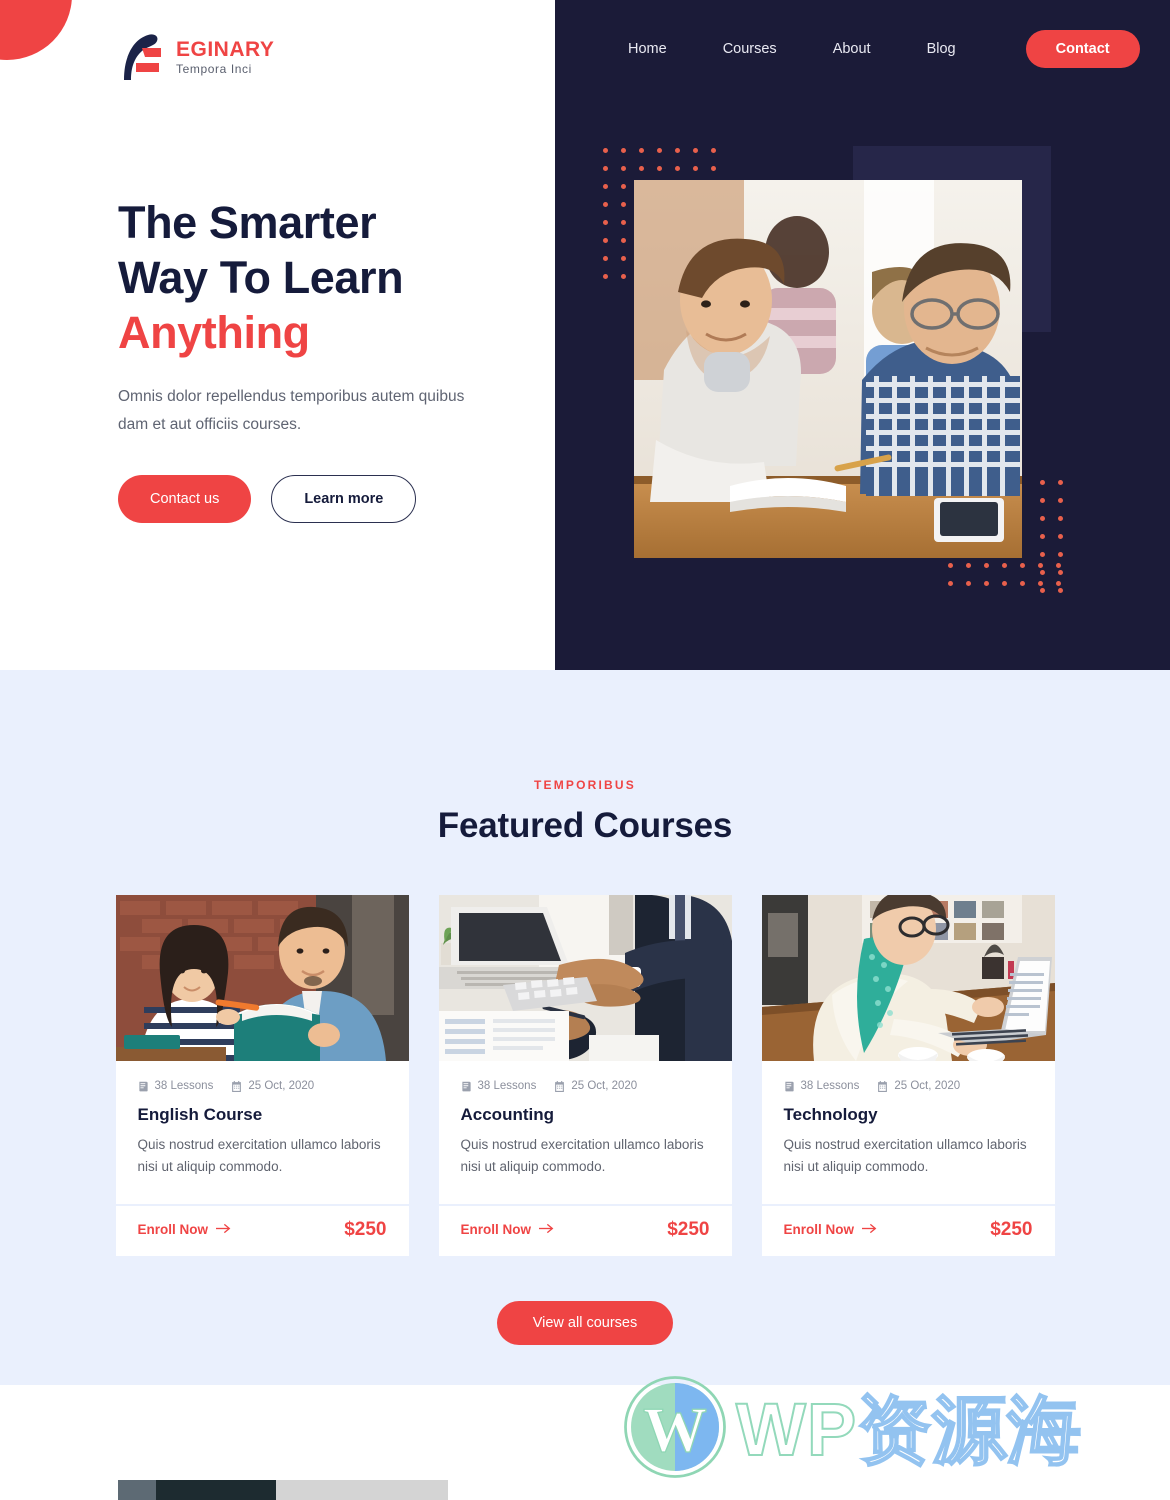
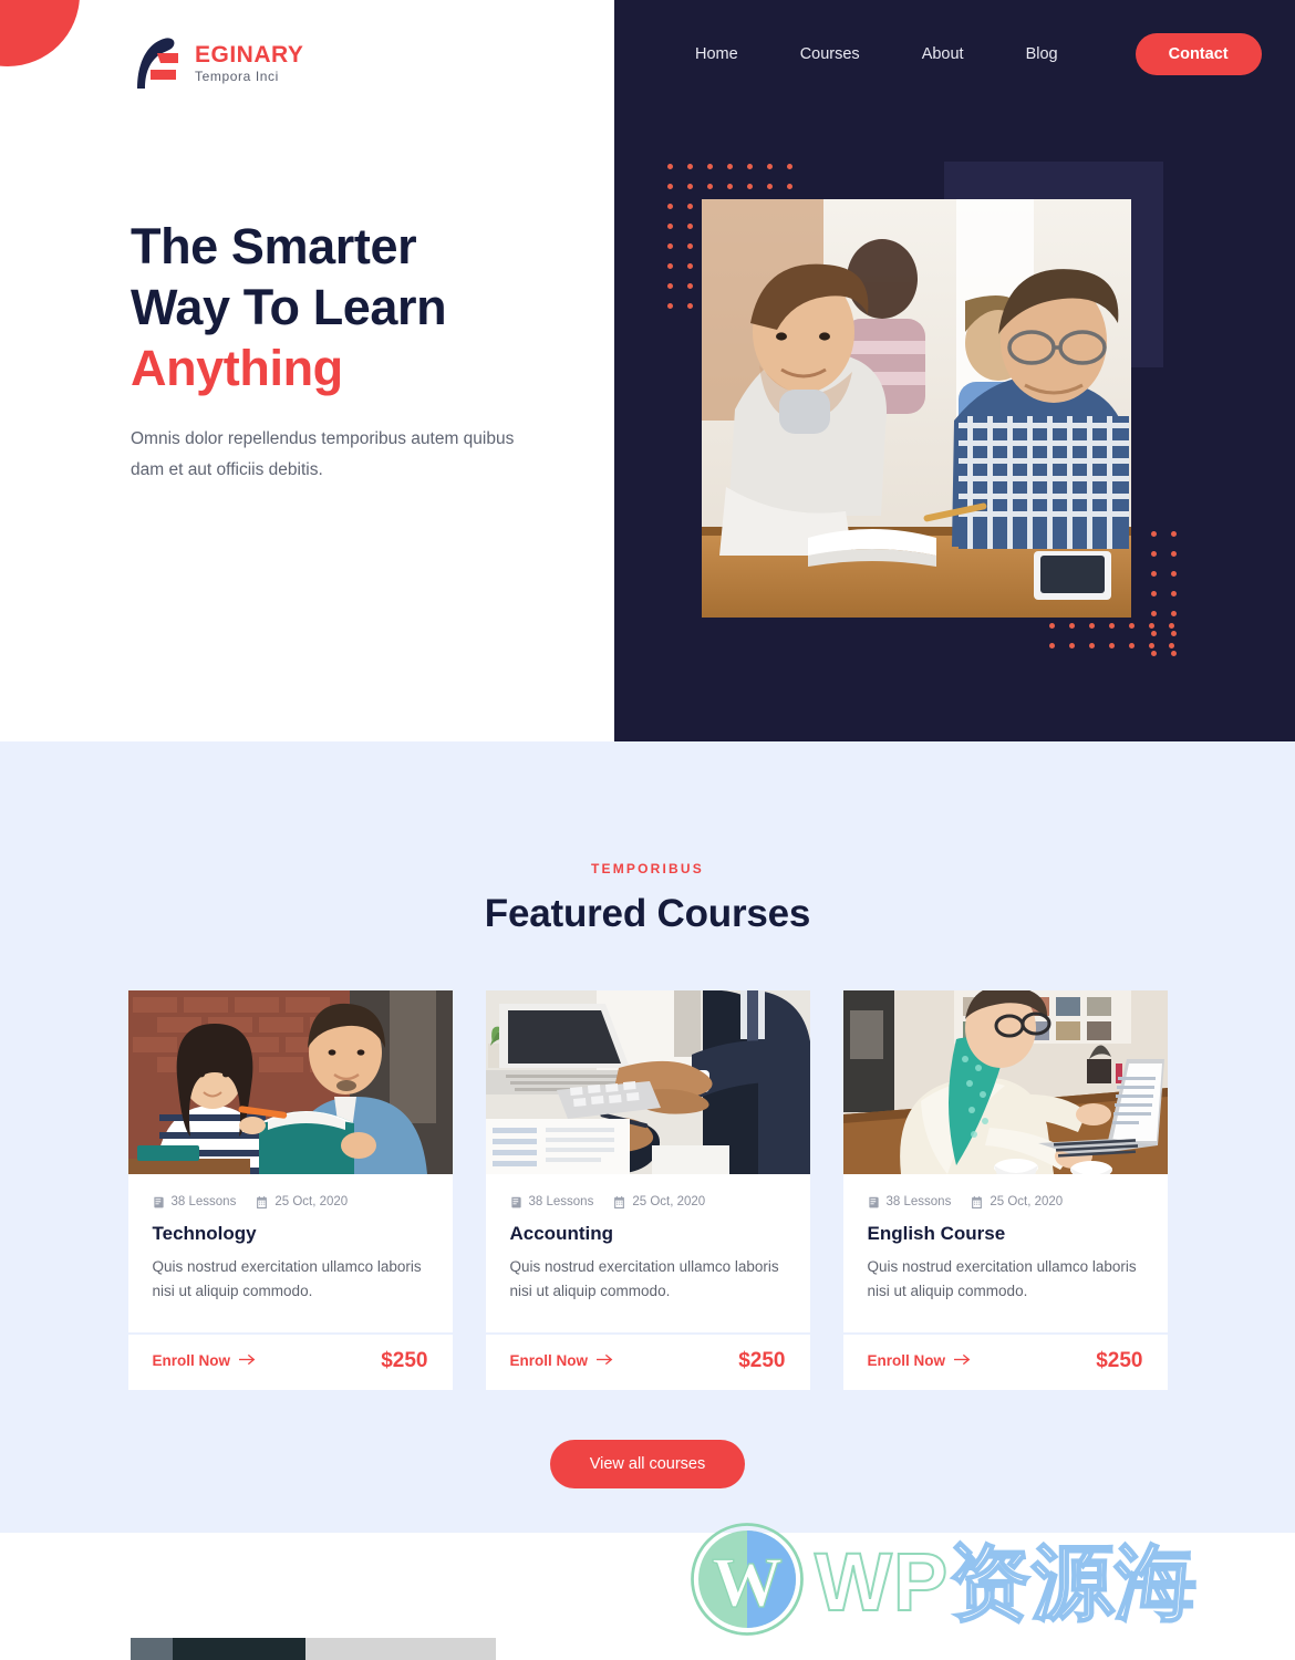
  EGINARY
  Tempora Inci
  Home
  Courses
  About
  Blog
  Contact
  The Smarter
  Way To Learn
  Anything
- Omnis dolor repellendus temporibus autem quibus dam et aut officiis courses.
+ Omnis dolor repellendus temporibus autem quibus dam et aut officiis debitis.
- Contact us
- Learn more
  TEMPORIBUS
  Featured Courses
  38 Lessons
  25 Oct, 2020
- English Course
+ Technology
  Quis nostrud exercitation ullamco laboris nisi ut aliquip commodo.
  Enroll Now
  $250
  38 Lessons
  25 Oct, 2020
  Accounting
  Quis nostrud exercitation ullamco laboris nisi ut aliquip commodo.
  Enroll Now
  $250
  38 Lessons
  25 Oct, 2020
- Technology
+ English Course
  Quis nostrud exercitation ullamco laboris nisi ut aliquip commodo.
  Enroll Now
  $250
  View all courses
  W
  WP资源海
